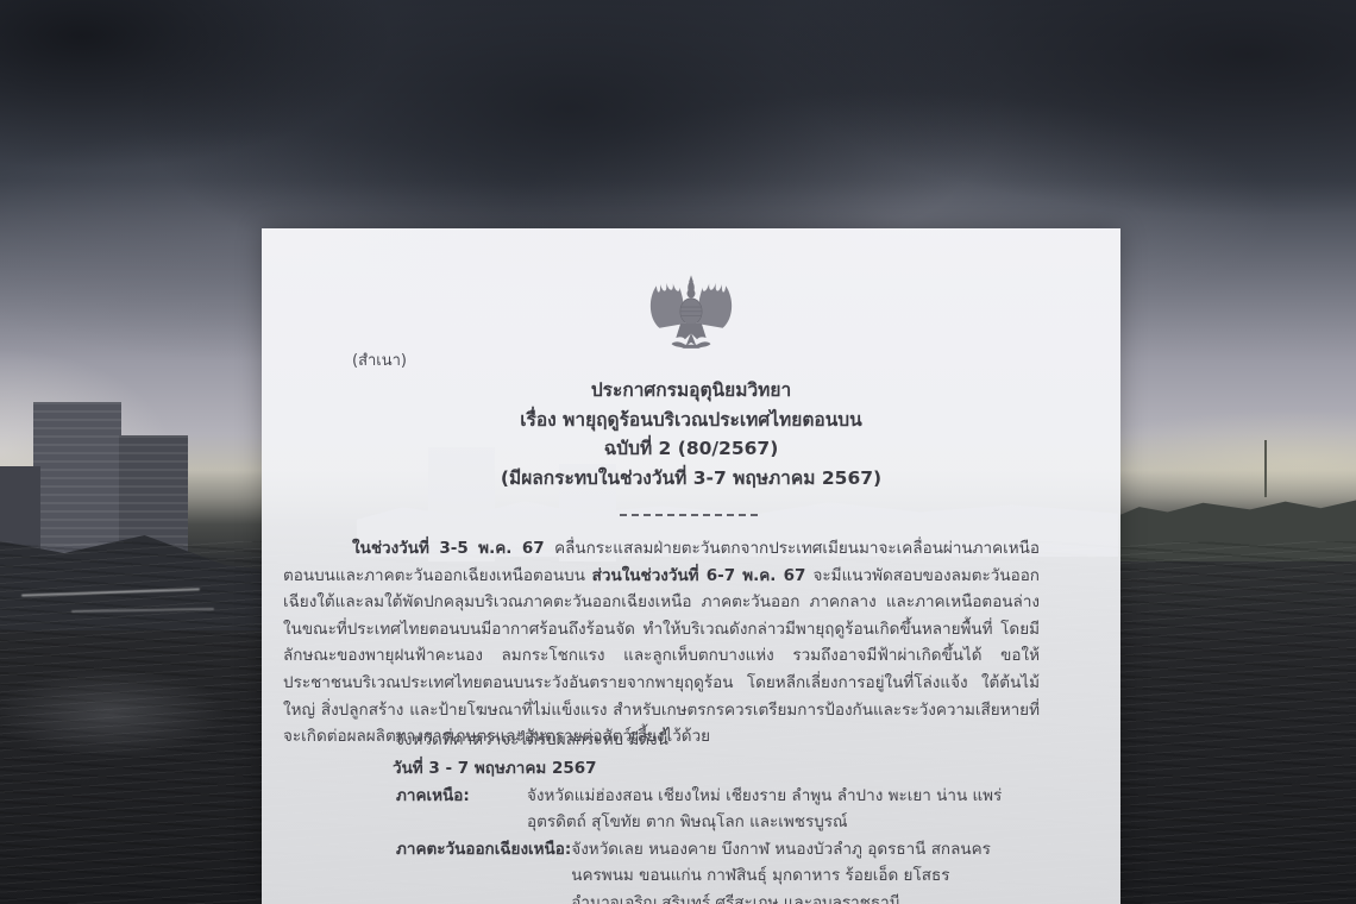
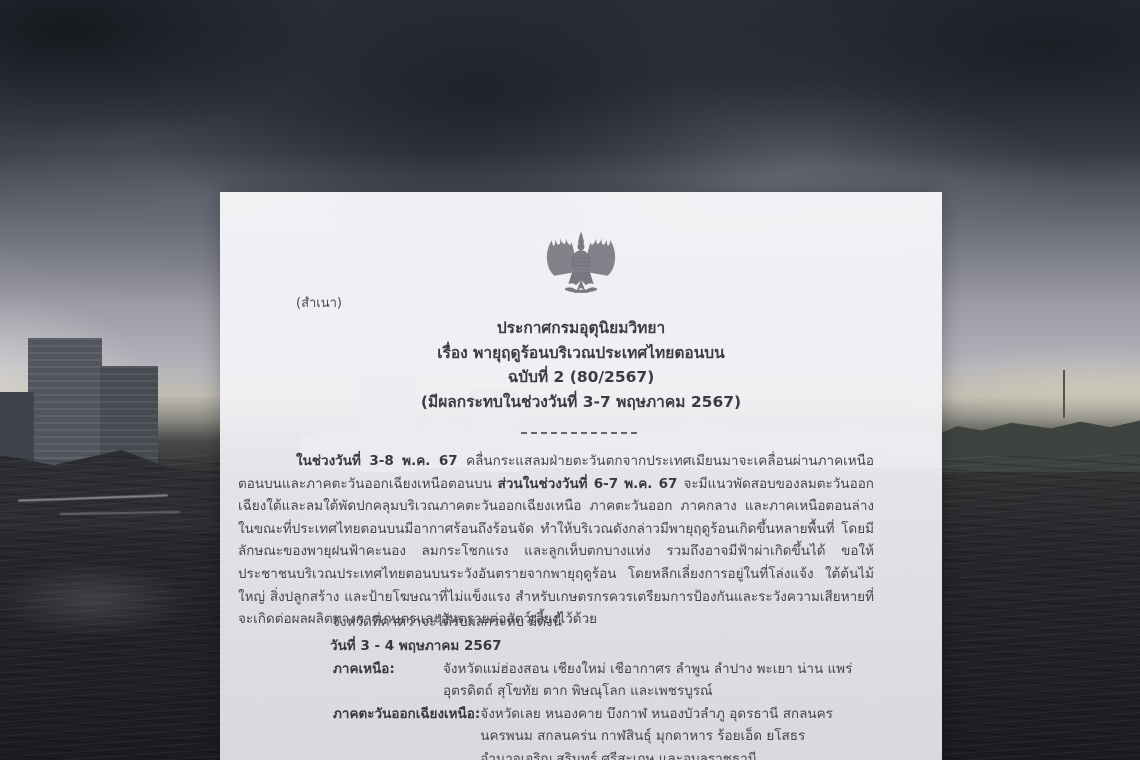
  (สำเนา)
  ประกาศกรมอุตุนิยมวิทยา
  เรื่อง พายุฤดูร้อนบริเวณประเทศไทยตอนบน
  ฉบับที่ 2 (80/2567)
  (มีผลกระทบในช่วงวันที่ 3-7 พฤษภาคม 2567)
- ในช่วงวันที่ 3-5 พ.ค. 67 คลื่นกระแสลมฝ่ายตะวันตกจากประเทศเมียนมาจะเคลื่อนผ่านภาคเหนือตอนบนและภาคตะวันออกเฉียงเหนือตอนบน ส่วนในช่วงวันที่ 6-7 พ.ค. 67 จะมีแนวพัดสอบของลมตะวันออกเฉียงใต้และลมใต้พัดปกคลุมบริเวณภาคตะวันออกเฉียงเหนือ ภาคตะวันออก ภาคกลาง และภาคเหนือตอนล่าง ในขณะที่ประเทศไทยตอนบนมีอากาศร้อนถึงร้อนจัด ทำให้บริเวณดังกล่าวมีพายุฤดูร้อนเกิดขึ้นหลายพื้นที่ โดยมีลักษณะของพายุฝนฟ้าคะนอง ลมกระโชกแรง และลูกเห็บตกบางแห่ง รวมถึงอาจมีฟ้าผ่าเกิดขึ้นได้ ขอให้ประชาชนบริเวณประเทศไทยตอนบนระวังอันตรายจากพายุฤดูร้อน โดยหลีกเลี่ยงการอยู่ในที่โล่งแจ้ง ใต้ต้นไม้ใหญ่ สิ่งปลูกสร้าง และป้ายโฆษณาที่ไม่แข็งแรง สำหรับเกษตรกรควรเตรียมการป้องกันและระวังความเสียหายที่จะเกิดต่อผลผลิตทางการเกษตรและอันตรายต่อสัตว์เลี้ยงไว้ด้วย
+ ในช่วงวันที่ 3-8 พ.ค. 67 คลื่นกระแสลมฝ่ายตะวันตกจากประเทศเมียนมาจะเคลื่อนผ่านภาคเหนือตอนบนและภาคตะวันออกเฉียงเหนือตอนบน ส่วนในช่วงวันที่ 6-7 พ.ค. 67 จะมีแนวพัดสอบของลมตะวันออกเฉียงใต้และลมใต้พัดปกคลุมบริเวณภาคตะวันออกเฉียงเหนือ ภาคตะวันออก ภาคกลาง และภาคเหนือตอนล่าง ในขณะที่ประเทศไทยตอนบนมีอากาศร้อนถึงร้อนจัด ทำให้บริเวณดังกล่าวมีพายุฤดูร้อนเกิดขึ้นหลายพื้นที่ โดยมีลักษณะของพายุฝนฟ้าคะนอง ลมกระโชกแรง และลูกเห็บตกบางแห่ง รวมถึงอาจมีฟ้าผ่าเกิดขึ้นได้ ขอให้ประชาชนบริเวณประเทศไทยตอนบนระวังอันตรายจากพายุฤดูร้อน โดยหลีกเลี่ยงการอยู่ในที่โล่งแจ้ง ใต้ต้นไม้ใหญ่ สิ่งปลูกสร้าง และป้ายโฆษณาที่ไม่แข็งแรง สำหรับเกษตรกรควรเตรียมการป้องกันและระวังความเสียหายที่จะเกิดต่อผลผลิตทางการเกษตรและอันตรายต่อสัตว์เลี้ยงไว้ด้วย
  จังหวัดที่คาดว่าจะได้รับผลกระทบ มีดังนี้
- วันที่ 3 - 7 พฤษภาคม 2567
+ วันที่ 3 - 4 พฤษภาคม 2567
  ภาคเหนือ:
- จังหวัดแม่ฮ่องสอน เชียงใหม่ เชียงราย ลำพูน ลำปาง พะเยา น่าน แพร่ อุตรดิตถ์ สุโขทัย ตาก พิษณุโลก และเพชรบูรณ์
+ จังหวัดแม่ฮ่องสอน เชียงใหม่ เชีอากาศร ลำพูน ลำปาง พะเยา น่าน แพร่ อุตรดิตถ์ สุโขทัย ตาก พิษณุโลก และเพชรบูรณ์
  ภาคตะวันออกเฉียงเหนือ:
- จังหวัดเลย หนองคาย บึงกาฬ หนองบัวลำภู อุดรธานี สกลนคร นครพนม ขอนแก่น กาฬสินธุ์ มุกดาหาร ร้อยเอ็ด ยโสธร อำนาจเจริญ สุรินทร์ ศรีสะเกษ และอุบลราชธานี
+ จังหวัดเลย หนองคาย บึงกาฬ หนองบัวลำภู อุดรธานี สกลนคร นครพนม สกลนคร่น กาฬสินธุ์ มุกดาหาร ร้อยเอ็ด ยโสธร อำนาจเจริญ สุรินทร์ ศรีสะเกษ และอุบลราชธานี
